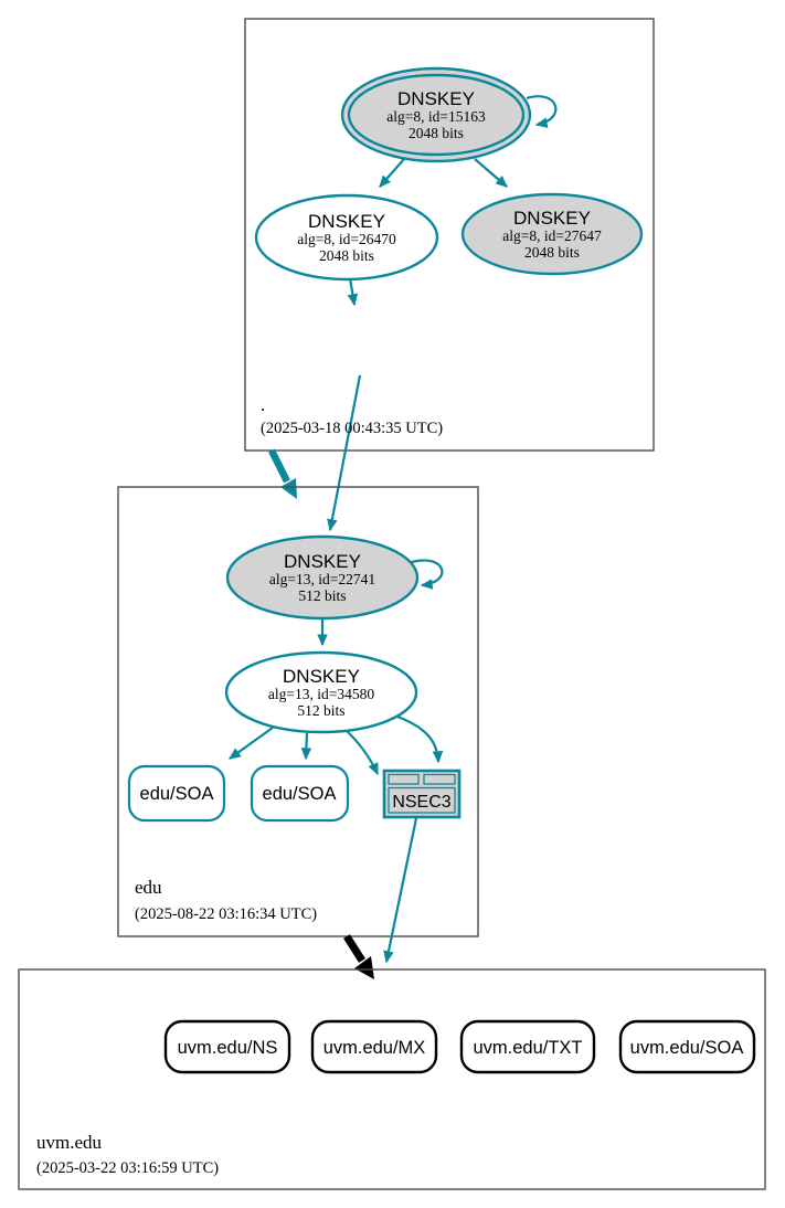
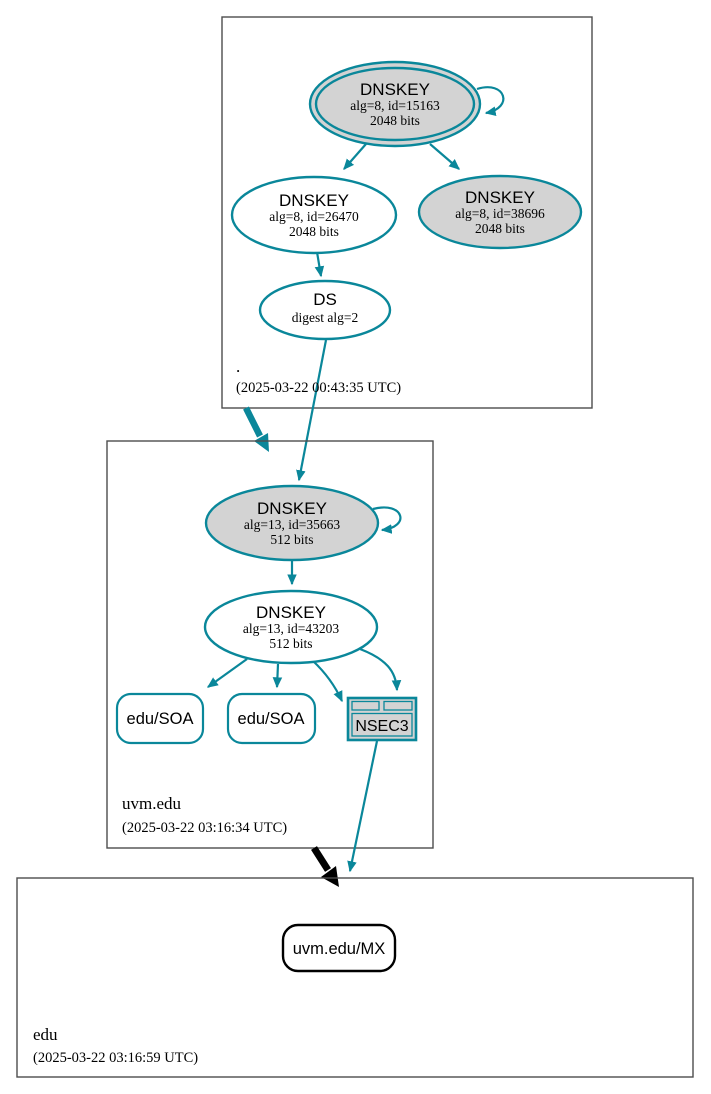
  DNSKEY
  alg=8, id=15163
  2048 bits
  DNSKEY
  alg=8, id=26470
  2048 bits
  DNSKEY
- alg=8, id=27647
+ alg=8, id=38696
  2048 bits
+ DS
+ digest alg=2
  .
- (2025-03-18 00:43:35 UTC)
+ (2025-03-22 00:43:35 UTC)
  DNSKEY
- alg=13, id=22741
+ alg=13, id=35663
  512 bits
  DNSKEY
- alg=13, id=34580
+ alg=13, id=43203
  512 bits
  edu/SOA
  edu/SOA
  NSEC3
- edu
+ uvm.edu
- (2025-08-22 03:16:34 UTC)
+ (2025-03-22 03:16:34 UTC)
- uvm.edu/NS
  uvm.edu/MX
- uvm.edu/TXT
- uvm.edu/SOA
- uvm.edu
+ edu
  (2025-03-22 03:16:59 UTC)
